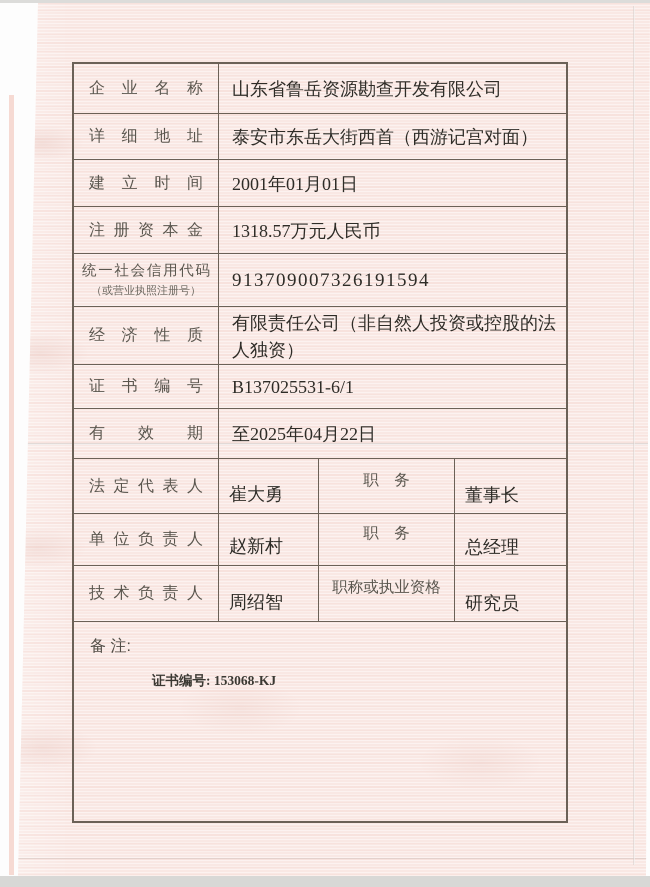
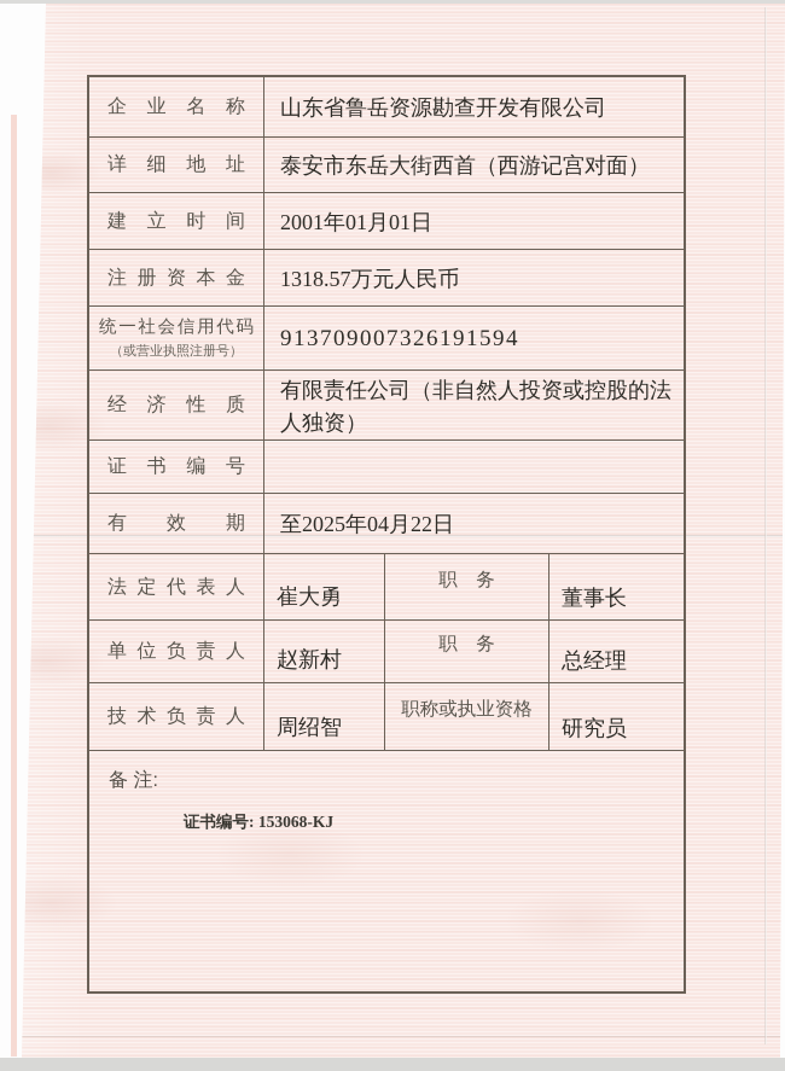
  企业名称
  山东省鲁岳资源勘查开发有限公司
  详细地址
  泰安市东岳大街西首（西游记宫对面）
  建立时间
  2001年01月01日
  注册资本金
  1318.57万元人民币
  统一社会信用代码
  （或营业执照注册号）
  913709007326191594
  经济性质
  有限责任公司（非自然人投资或控股的法人独资）
  证书编号
- B137025531-6/1
  有效期
  至2025年04月22日
  法定代表人
  崔大勇
  职 务
  董事长
  单位负责人
  赵新村
  职 务
  总经理
  技术负责人
  周绍智
  职称或执业资格
  研究员
  备 注:
  证书编号: 153068-KJ
